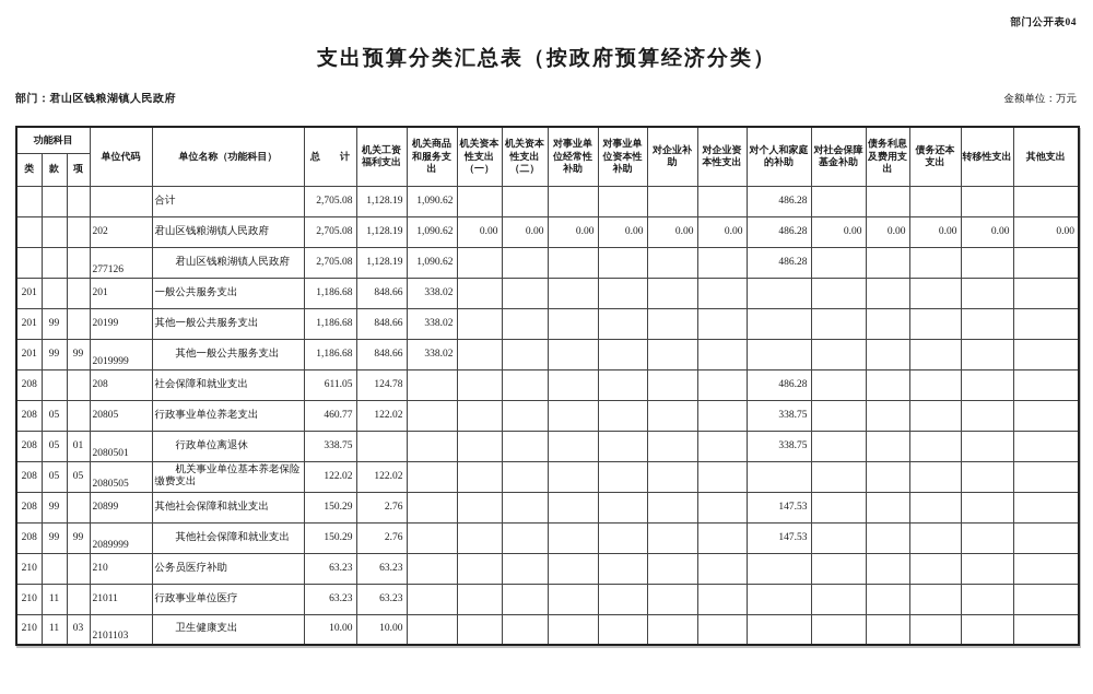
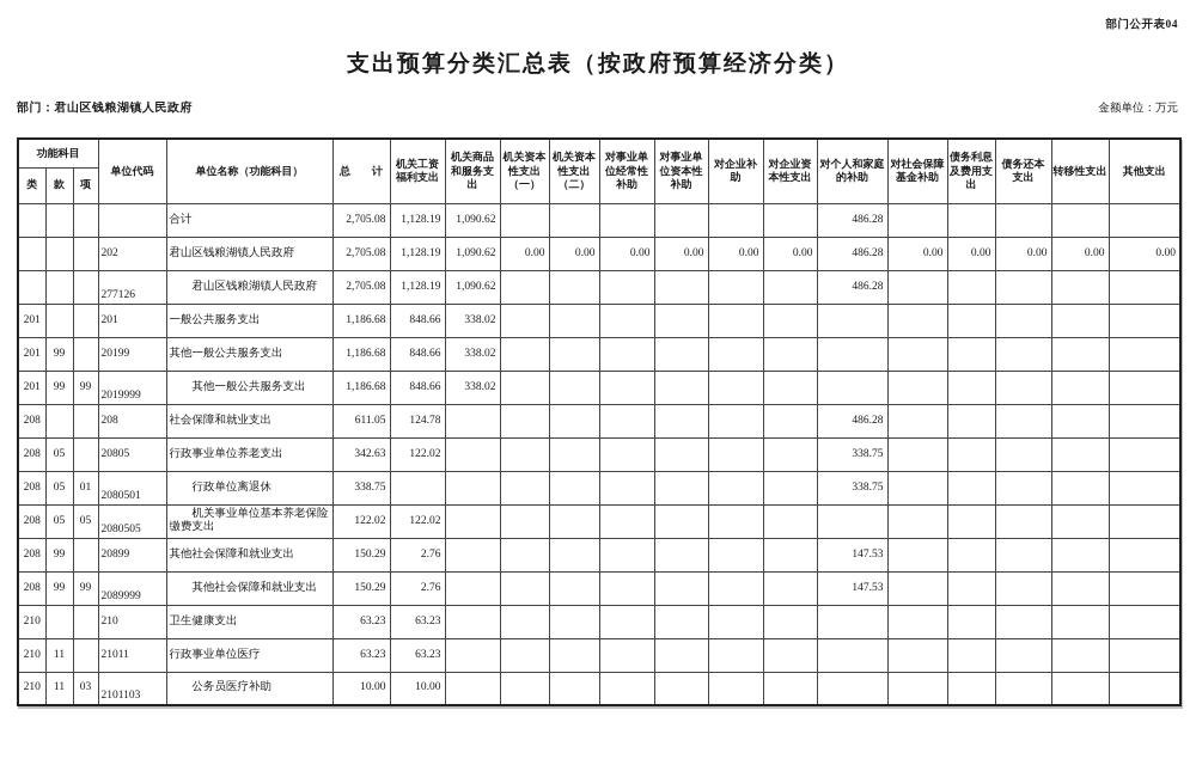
  部门公开表04
  支出预算分类汇总表（按政府预算经济分类）
  部门：君山区钱粮湖镇人民政府
  金额单位：万元
  功能科目	单位代码	单位名称（功能科目）	总 计	机关工资福利支出	机关商品和服务支出	机关资本性支出（一）	机关资本性支出（二）	对事业单位经常性补助	对事业单位资本性补助	对企业补助	对企业资本性支出	对个人和家庭的补助	对社会保障基金补助	债务利息及费用支出	债务还本支出	转移性支出	其他支出
  类	款	项
  				合计	2,705.08	1,128.19	1,090.62							486.28
  			202	君山区钱粮湖镇人民政府	2,705.08	1,128.19	1,090.62	0.00	0.00	0.00	0.00	0.00	0.00	486.28	0.00	0.00	0.00	0.00	0.00
  			277126	君山区钱粮湖镇人民政府	2,705.08	1,128.19	1,090.62							486.28
  201			201	一般公共服务支出	1,186.68	848.66	338.02
  201	99		20199	其他一般公共服务支出	1,186.68	848.66	338.02
  201	99	99	2019999	其他一般公共服务支出	1,186.68	848.66	338.02
  208			208	社会保障和就业支出	611.05	124.78								486.28
- 208	05		20805	行政事业单位养老支出	460.77	122.02								338.75
+ 208	05		20805	行政事业单位养老支出	342.63	122.02								338.75
  208	05	01	2080501	行政单位离退休	338.75									338.75
  208	05	05	2080505	机关事业单位基本养老保险缴费支出	122.02	122.02
  208	99		20899	其他社会保障和就业支出	150.29	2.76								147.53
  208	99	99	2089999	其他社会保障和就业支出	150.29	2.76								147.53
- 210			210	公务员医疗补助	63.23	63.23
+ 210			210	卫生健康支出	63.23	63.23
  210	11		21011	行政事业单位医疗	63.23	63.23
- 210	11	03	2101103	卫生健康支出	10.00	10.00
+ 210	11	03	2101103	公务员医疗补助	10.00	10.00
